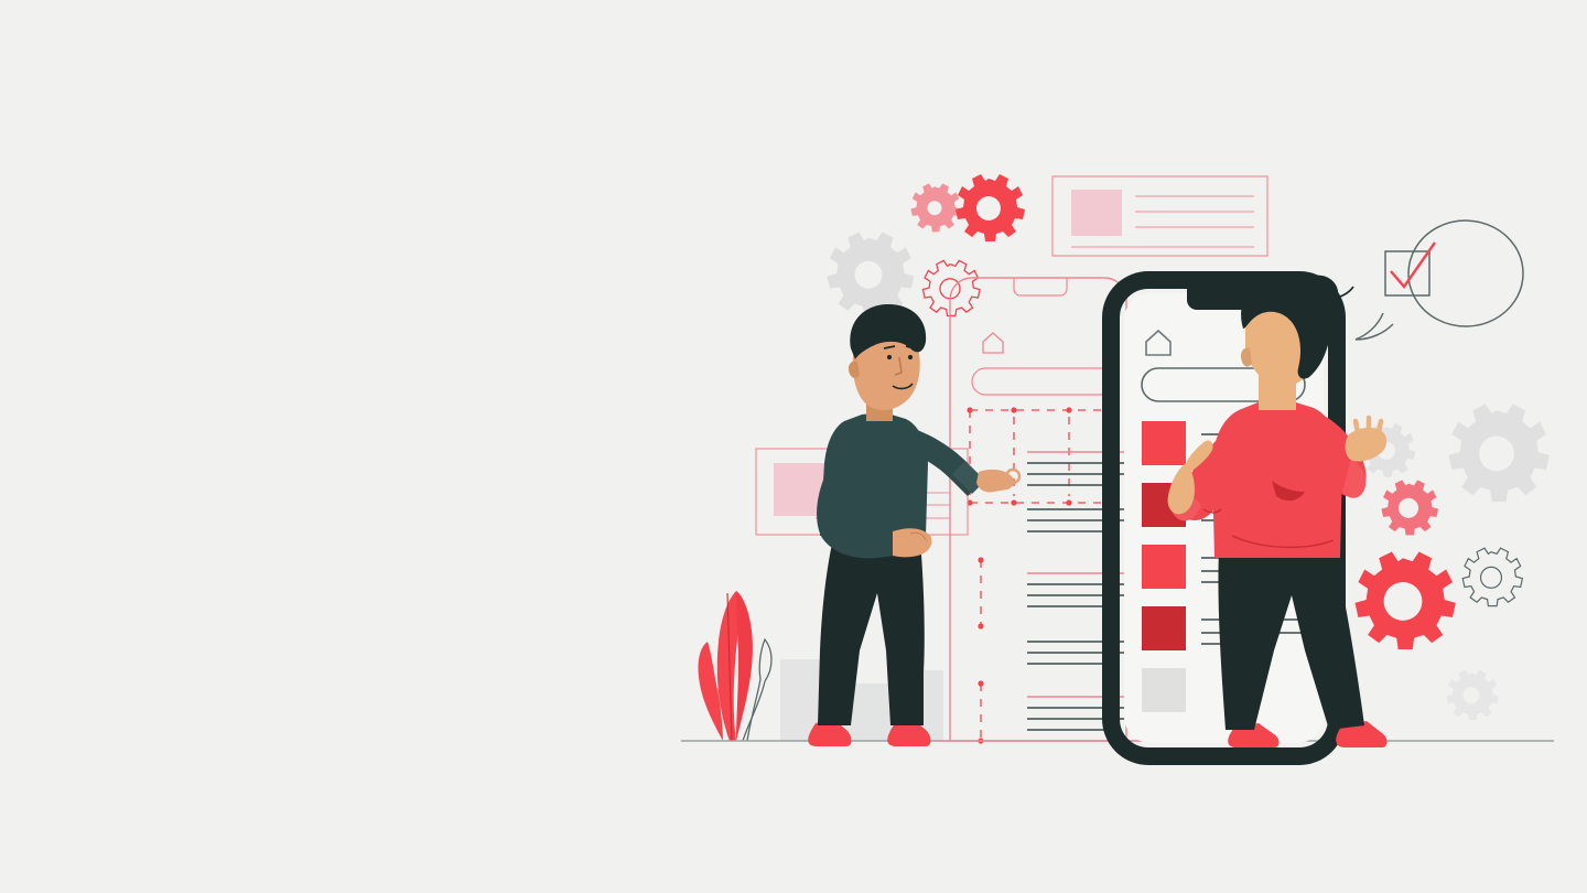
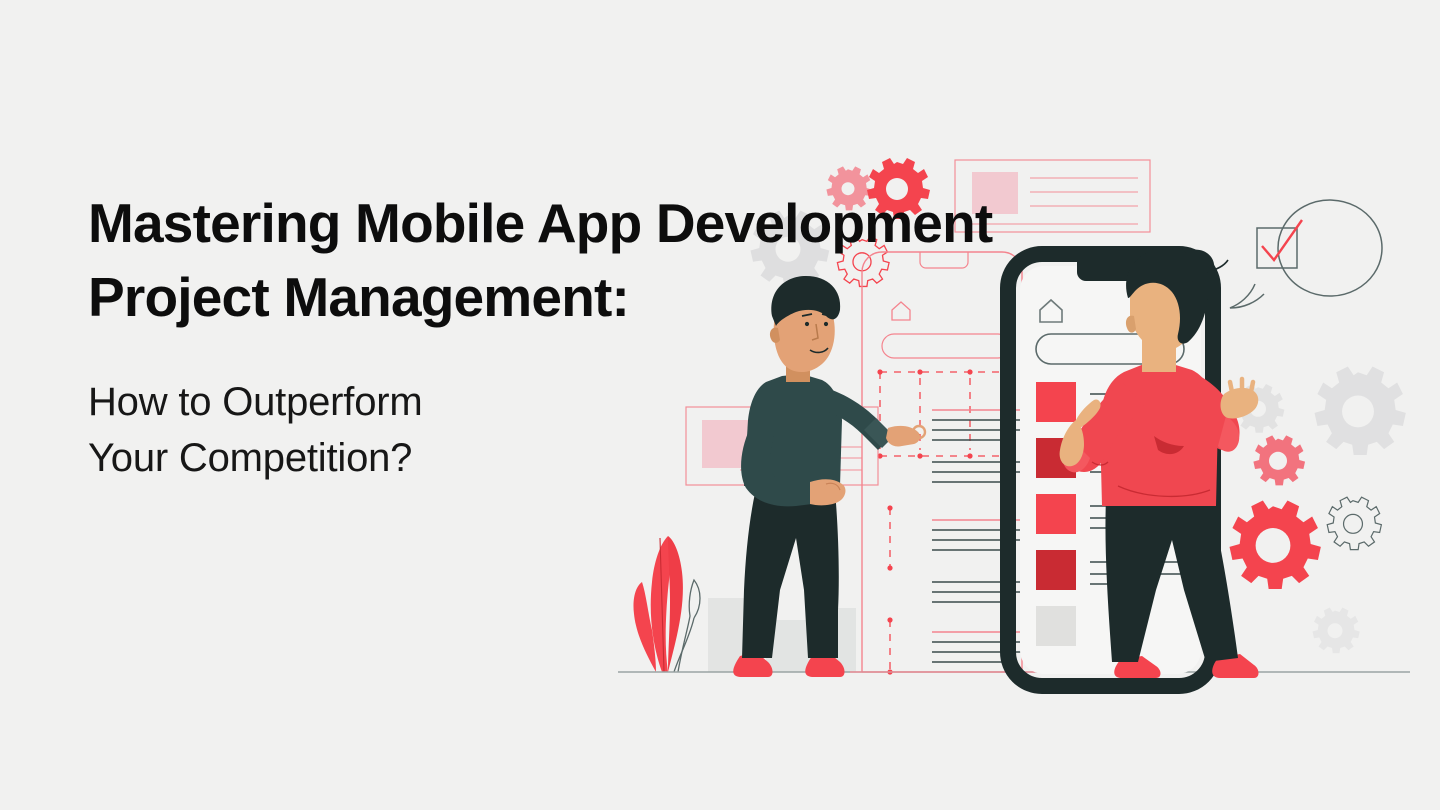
+ Mastering Mobile App Development
+ Project Management:
+ How to Outperform
+ Your Competition?
